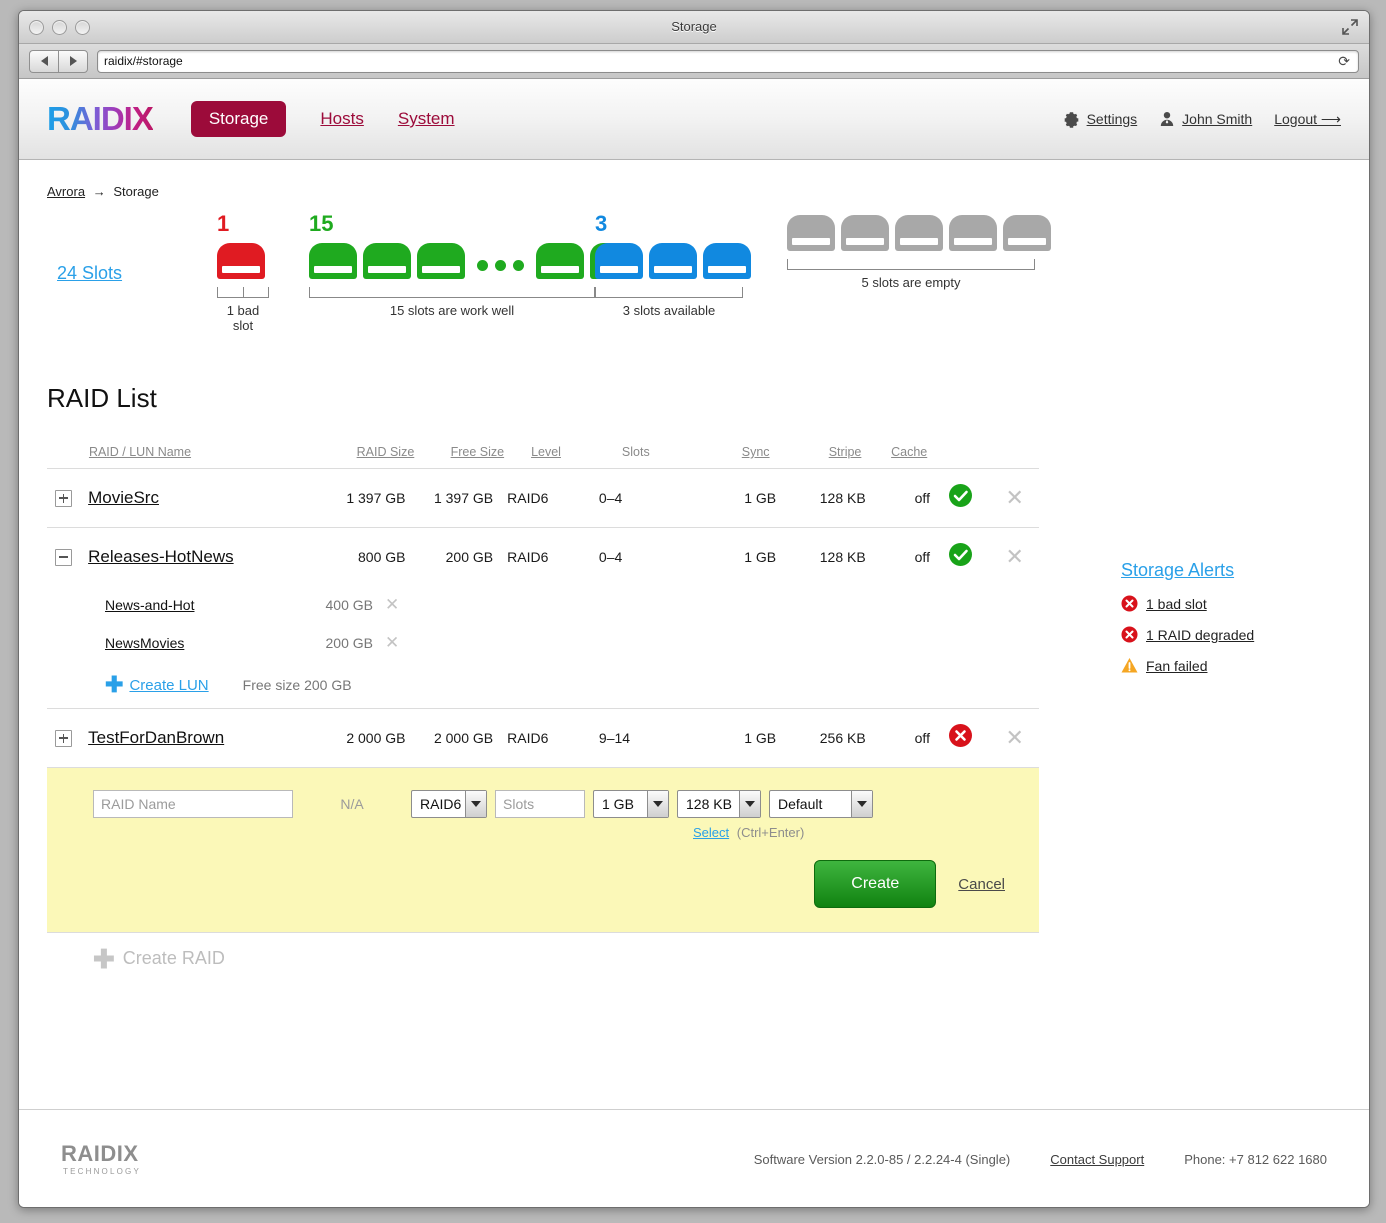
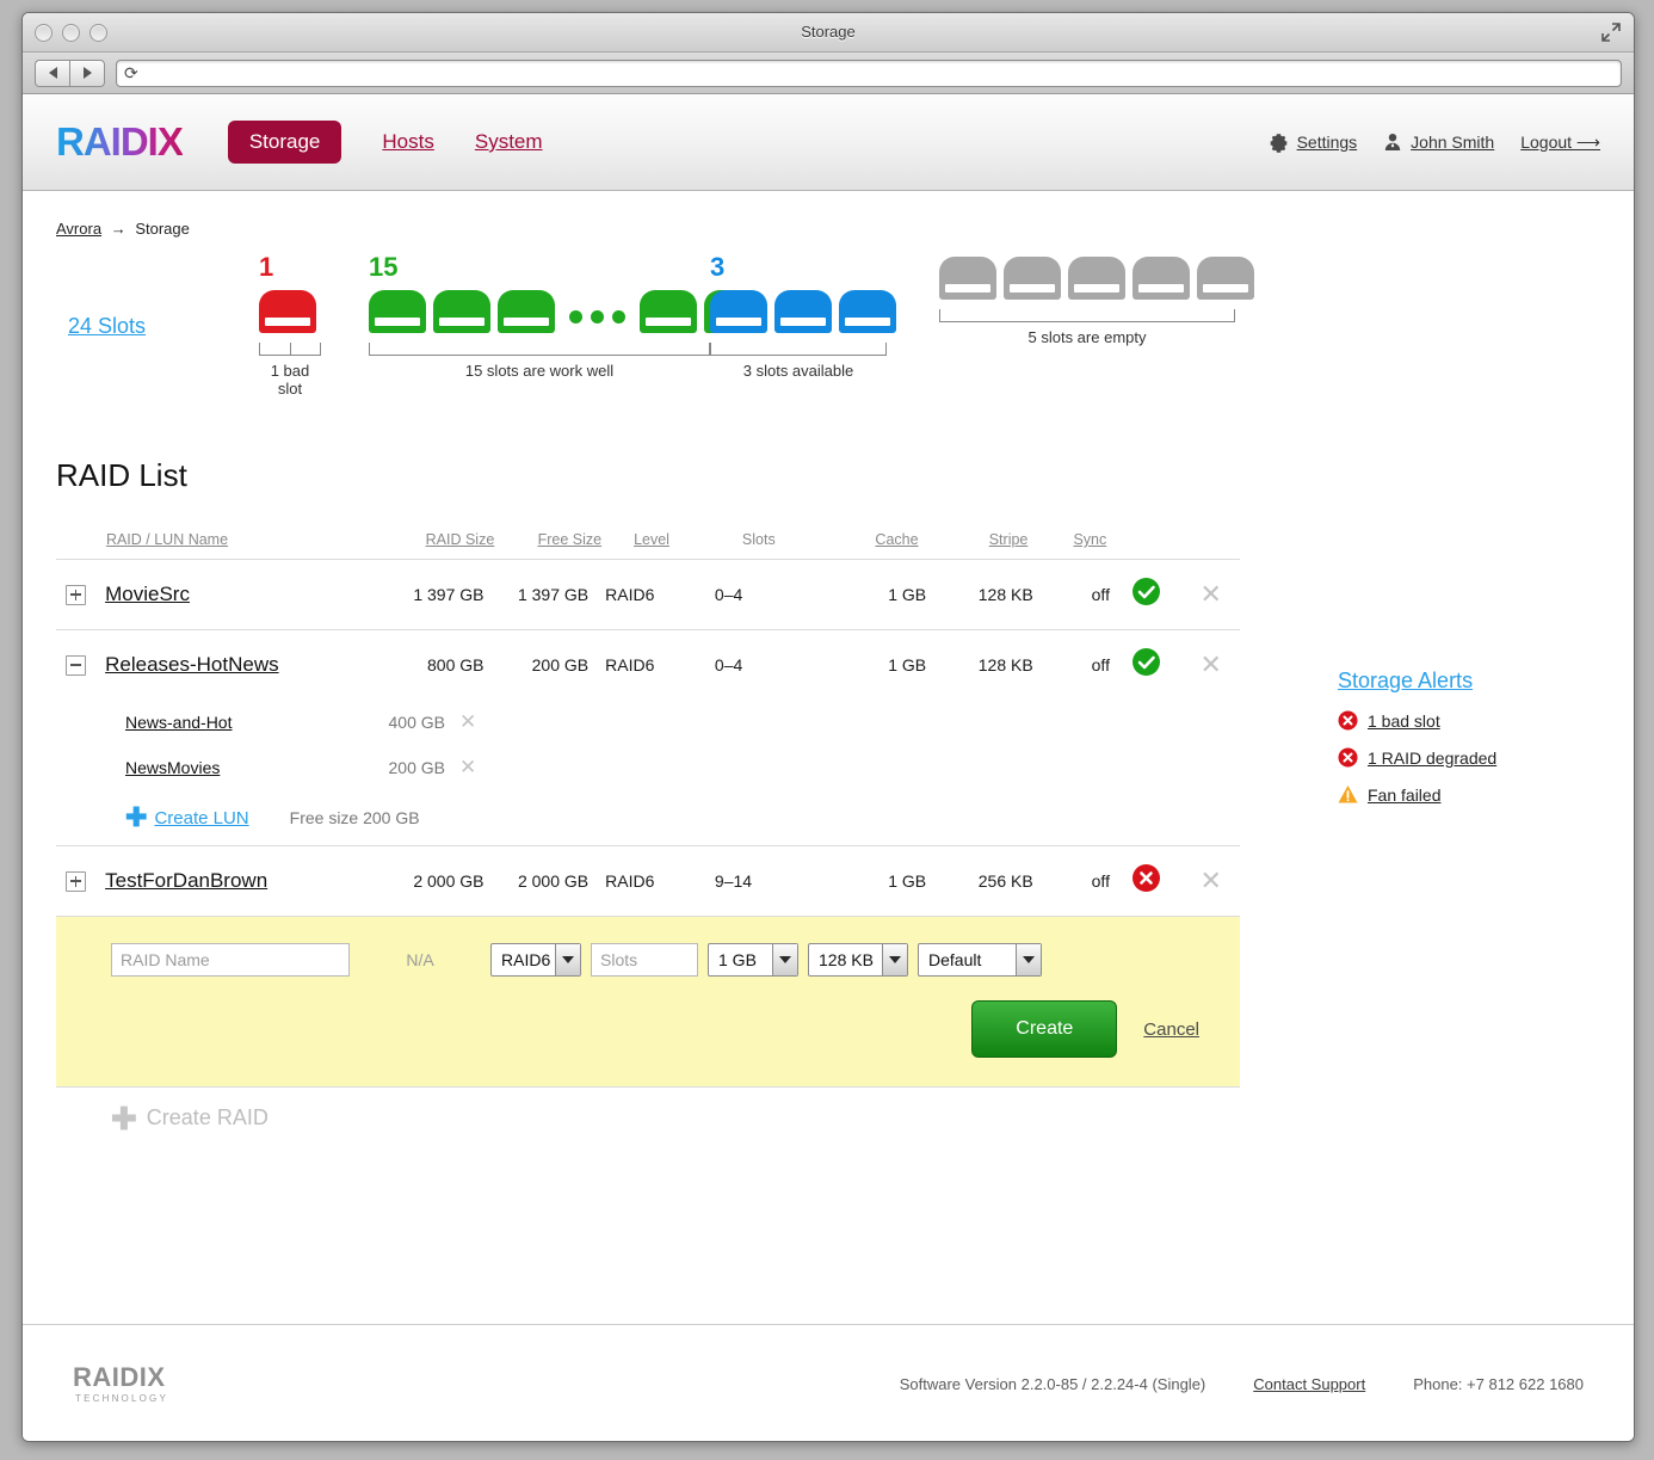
  Storage
- raidix/#storage
  ⟳
  RAIDIX
  Storage
  Hosts
  System
  Settings
  John Smith
  Logout ⟶
  Avrora → Storage
  24 Slots
  1
  1 bad slot
  15
  15 slots are work well
  3
  3 slots available
  5 slots are empty
  RAID List
  RAID / LUN Name
  RAID Size
  Free Size
  Level
  Slots
- Sync
+ Cache
  Stripe
- Cache
+ Sync
  MovieSrc
  1 397 GB
  1 397 GB
  RAID6
  0–4
  1 GB
  128 KB
  off
  ✕
  Releases-HotNews
  800 GB
  200 GB
  RAID6
  0–4
  1 GB
  128 KB
  off
  ✕
  News-and-Hot
  400 GB
  ✕
  NewsMovies
  200 GB
  ✕
  ✚
  Create LUN
  Free size 200 GB
  TestForDanBrown
  2 000 GB
  2 000 GB
  RAID6
  9–14
  1 GB
  256 KB
  off
  ✕
  RAID Name
  N/A
  RAID6
  Slots
  1 GB
  128 KB
  Default
- Select (Ctrl+Enter)
  Create
  Cancel
  ✚
  Create RAID
  Storage Alerts
  1 bad slot
  1 RAID degraded
  Fan failed
  RAIDIX
  TECHNOLOGY
  Software Version 2.2.0-85 / 2.2.24-4 (Single)
  Contact Support
  Phone: +7 812 622 1680
